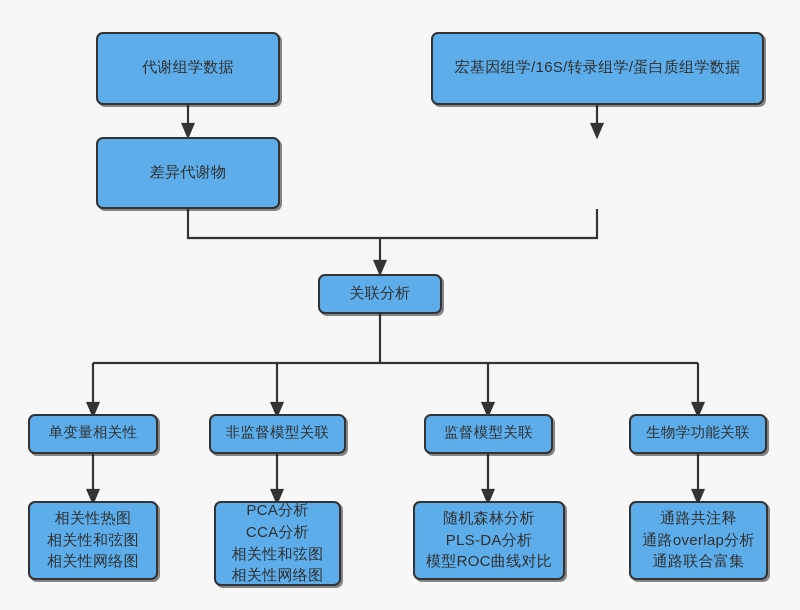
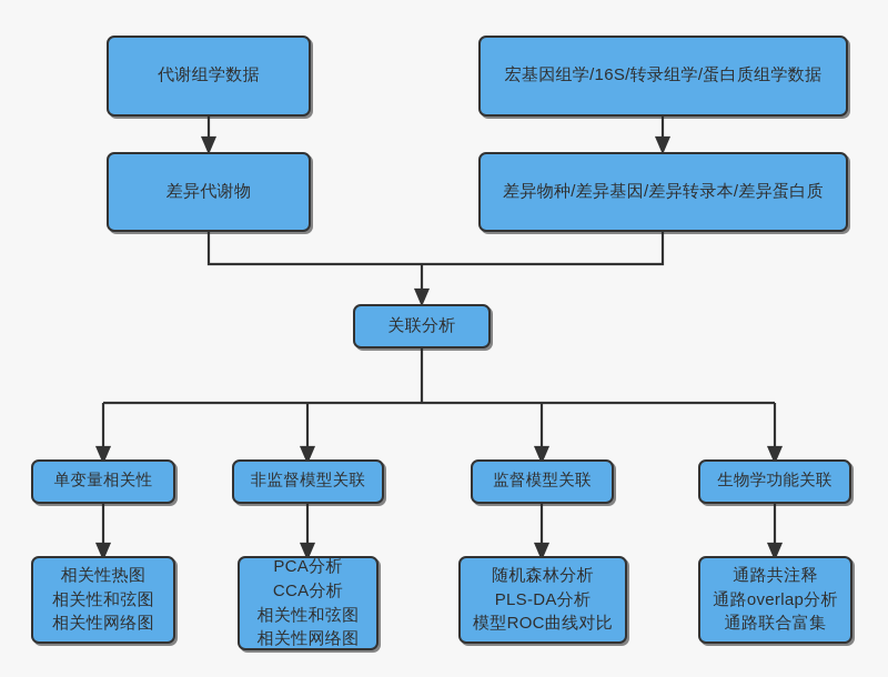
  代谢组学数据
  宏基因组学/16S/转录组学/蛋白质组学数据
  差异代谢物
+ 差异物种/差异基因/差异转录本/差异蛋白质
  关联分析
  单变量相关性
  非监督模型关联
  监督模型关联
  生物学功能关联
  相关性热图
  相关性和弦图
  相关性网络图
  PCA分析
  CCA分析
  相关性和弦图
  相关性网络图
  随机森林分析
  PLS-DA分析
  模型ROC曲线对比
  通路共注释
  通路overlap分析
  通路联合富集
